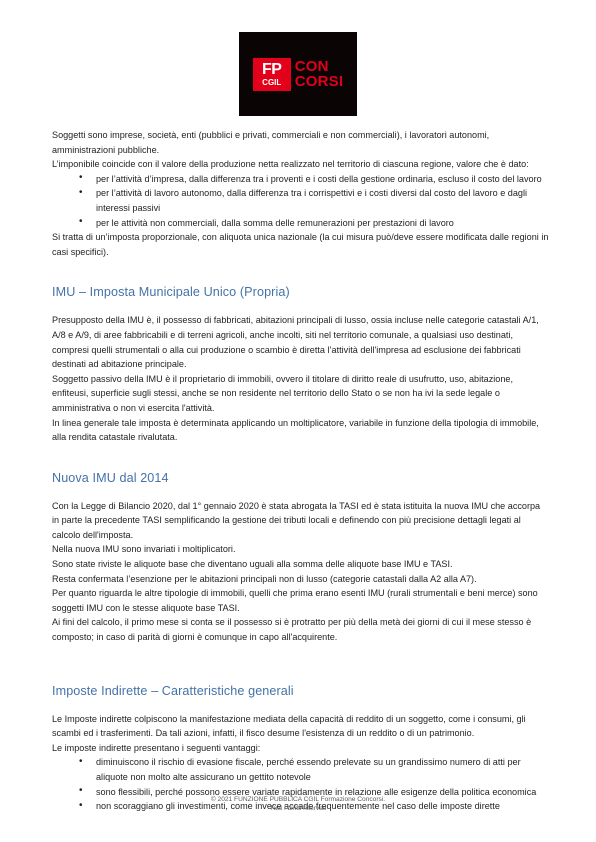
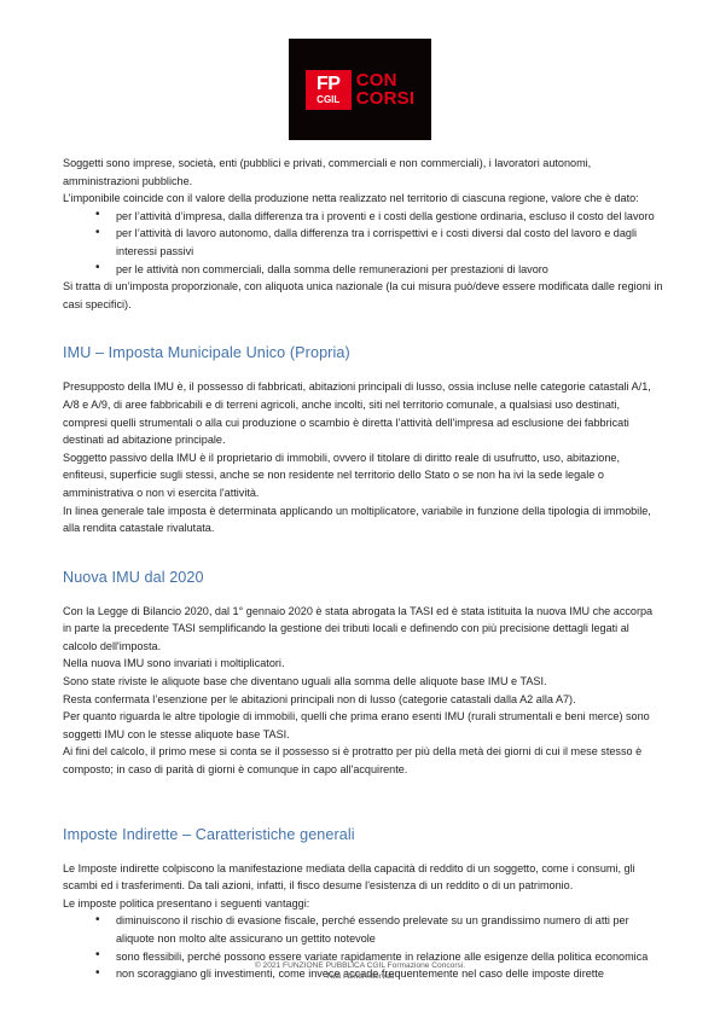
  FP
  CGIL
  CON
  CORSI
  Soggetti sono imprese, società, enti (pubblici e privati, commerciali e non commerciali), i lavoratori autonomi, amministrazioni pubbliche.
  L’imponibile coincide con il valore della produzione netta realizzato nel territorio di ciascuna regione, valore che è dato:
  per l’attività d’impresa, dalla differenza tra i proventi e i costi della gestione ordinaria, escluso il costo del lavoro
  per l’attività di lavoro autonomo, dalla differenza tra i corrispettivi e i costi diversi dal costo del lavoro e dagli interessi passivi
  per le attività non commerciali, dalla somma delle remunerazioni per prestazioni di lavoro
  Si tratta di un’imposta proporzionale, con aliquota unica nazionale (la cui misura può/deve essere modificata dalle regioni in casi specifici).
  IMU – Imposta Municipale Unico (Propria)
  Presupposto della IMU è, il possesso di fabbricati, abitazioni principali di lusso, ossia incluse nelle categorie catastali A/1, A/8 e A/9, di aree fabbricabili e di terreni agricoli, anche incolti, siti nel territorio comunale, a qualsiasi uso destinati, compresi quelli strumentali o alla cui produzione o scambio è diretta l’attività dell'impresa ad esclusione dei fabbricati destinati ad abitazione principale.
  Soggetto passivo della IMU è il proprietario di immobili, ovvero il titolare di diritto reale di usufrutto, uso, abitazione, enfiteusi, superficie sugli stessi, anche se non residente nel territorio dello Stato o se non ha ivi la sede legale o amministrativa o non vi esercita l'attività.
  In linea generale tale imposta è determinata applicando un moltiplicatore, variabile in funzione della tipologia di immobile, alla rendita catastale rivalutata.
- Nuova IMU dal 2014
+ Nuova IMU dal 2020
  Con la Legge di Bilancio 2020, dal 1° gennaio 2020 è stata abrogata la TASI ed è stata istituita la nuova IMU che accorpa in parte la precedente TASI semplificando la gestione dei tributi locali e definendo con più precisione dettagli legati al calcolo dell'imposta.
  Nella nuova IMU sono invariati i moltiplicatori.
  Sono state riviste le aliquote base che diventano uguali alla somma delle aliquote base IMU e TASI.
  Resta confermata l’esenzione per le abitazioni principali non di lusso (categorie catastali dalla A2 alla A7).
  Per quanto riguarda le altre tipologie di immobili, quelli che prima erano esenti IMU (rurali strumentali e beni merce) sono soggetti IMU con le stesse aliquote base TASI.
  Ai fini del calcolo, il primo mese si conta se il possesso si è protratto per più della metà dei giorni di cui il mese stesso è composto; in caso di parità di giorni è comunque in capo all'acquirente.
  Imposte Indirette – Caratteristiche generali
  Le Imposte indirette colpiscono la manifestazione mediata della capacità di reddito di un soggetto, come i consumi, gli scambi ed i trasferimenti. Da tali azioni, infatti, il fisco desume l'esistenza di un reddito o di un patrimonio.
- Le imposte indirette presentano i seguenti vantaggi:
+ Le imposte politica presentano i seguenti vantaggi:
  diminuiscono il rischio di evasione fiscale, perché essendo prelevate su un grandissimo numero di atti per aliquote non molto alte assicurano un gettito notevole
  sono flessibili, perché possono essere variate rapidamente in relazione alle esigenze della politica economica
  non scoraggiano gli investimenti, come invece accade frequentemente nel caso delle imposte dirette
